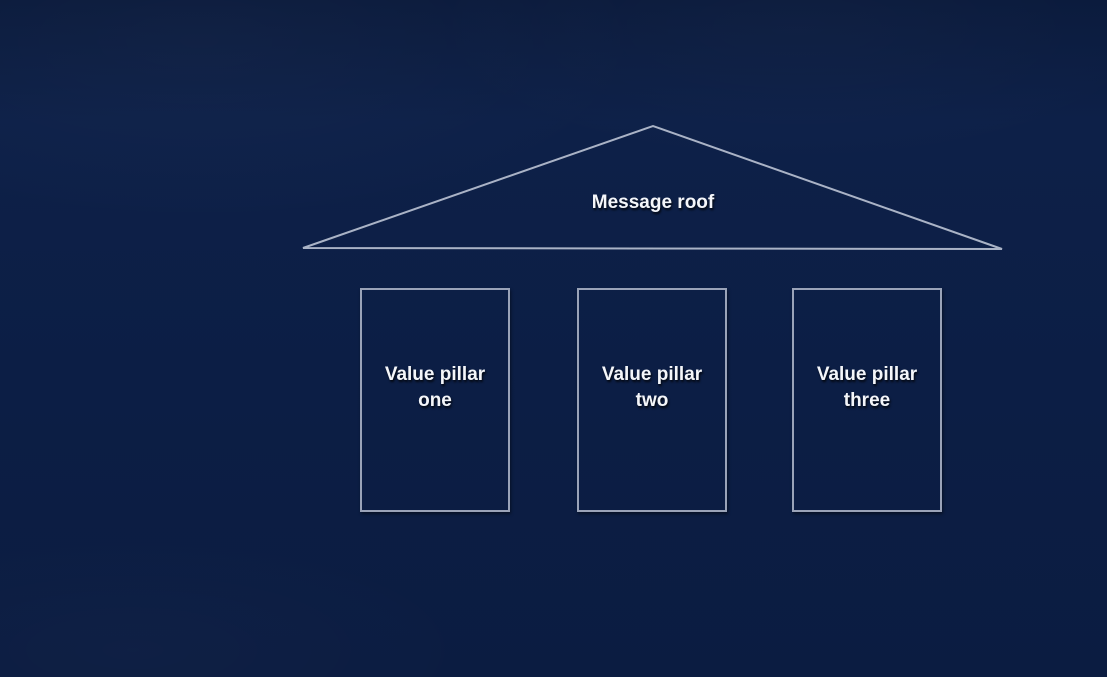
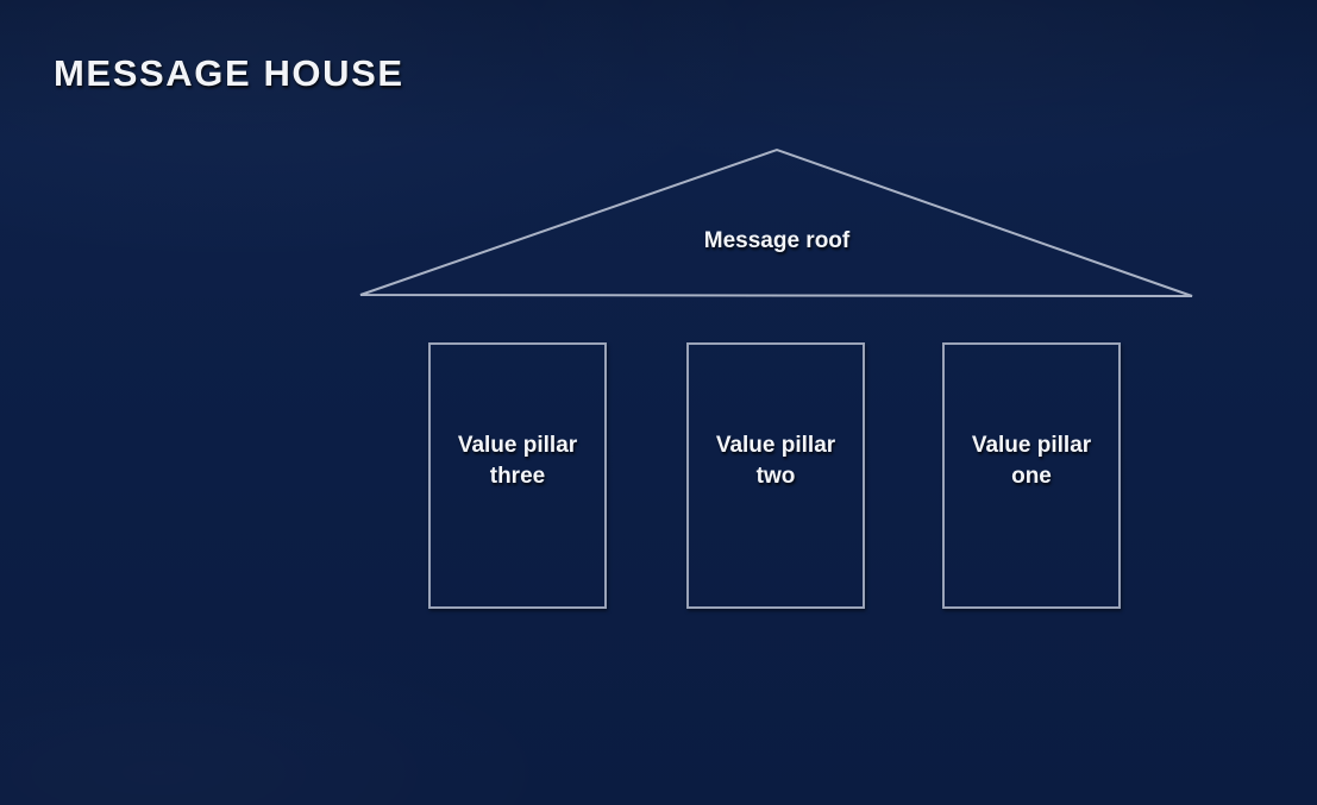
+ MESSAGE HOUSE
  Message roof
  Value pillar
- one
+ three
  Value pillar
  two
  Value pillar
- three
+ one
